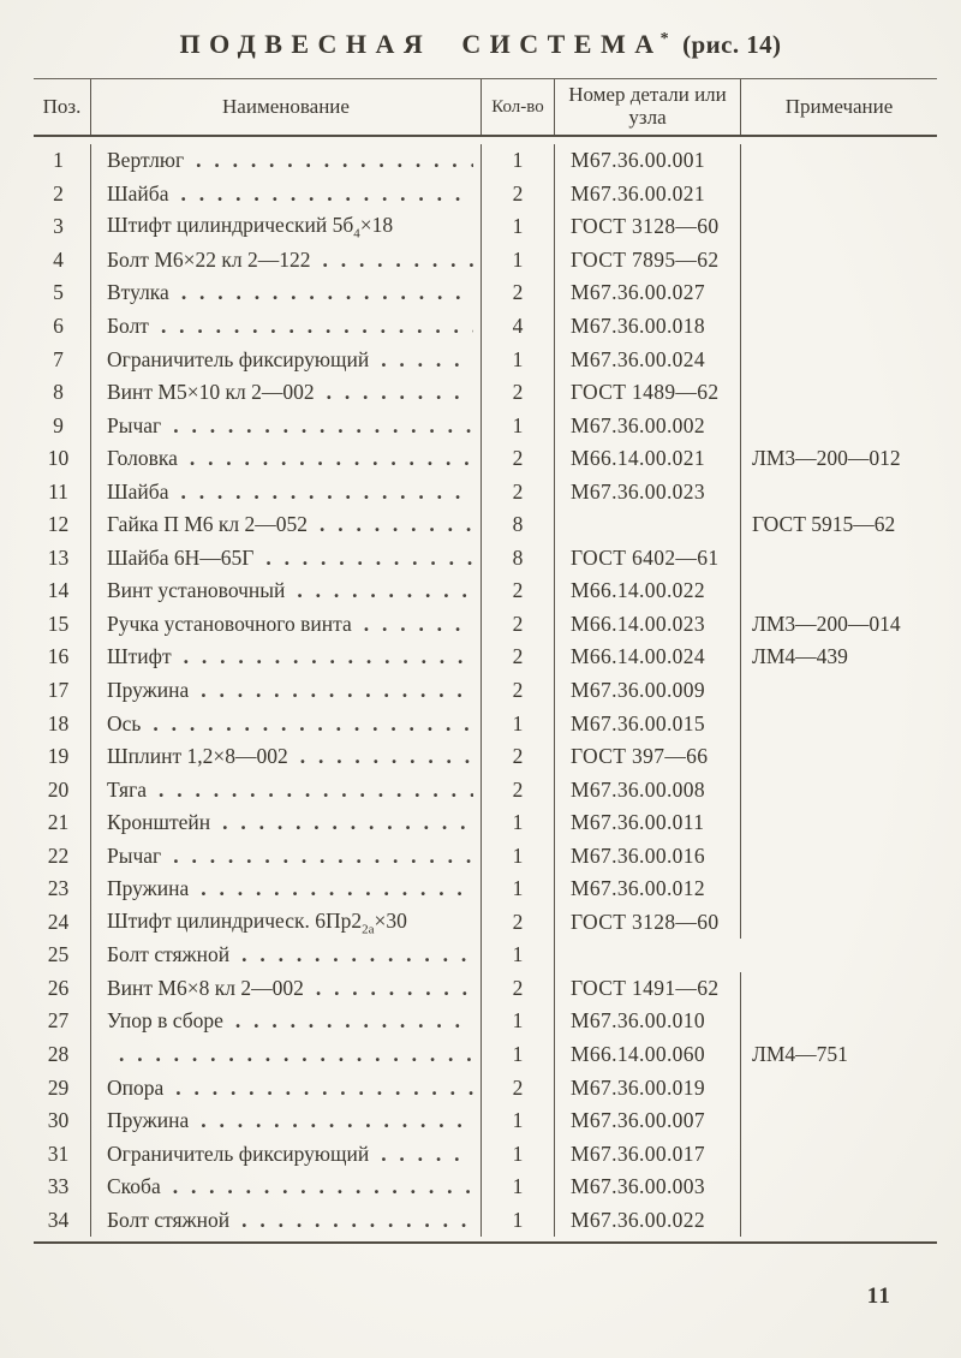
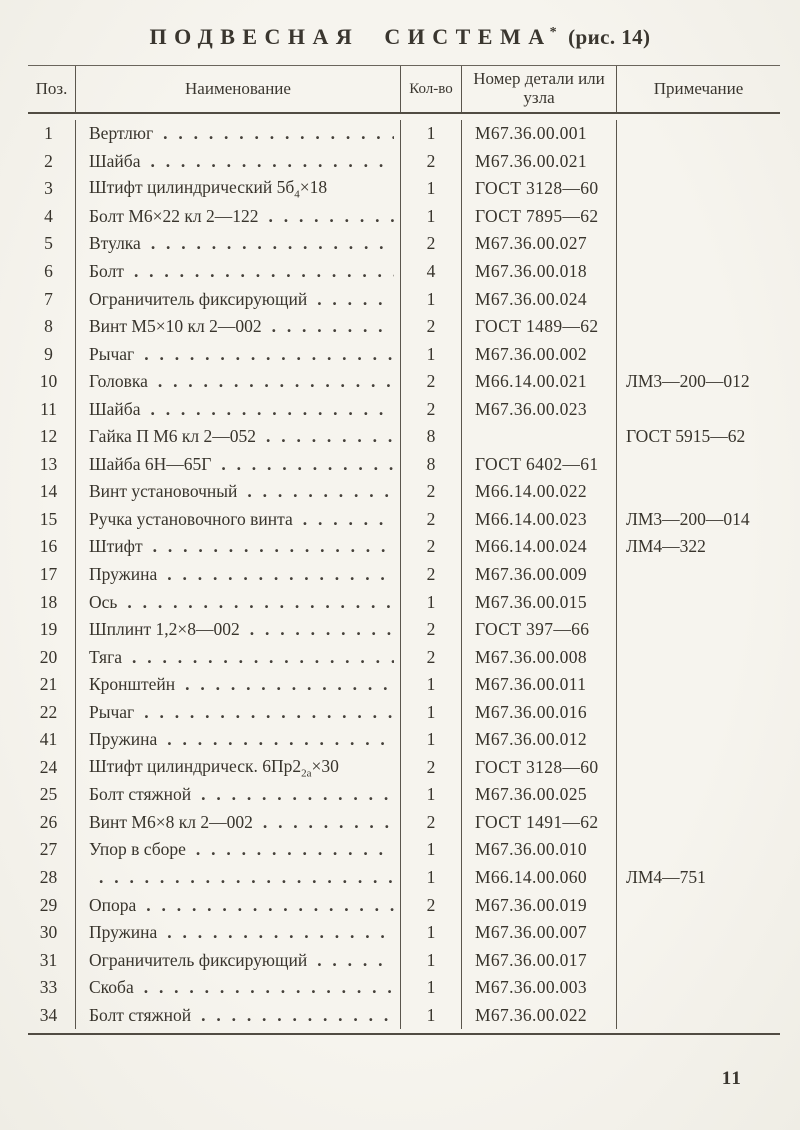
  ПОДВЕСНАЯ СИСТЕМА* (рис. 14)
  Поз.
  Наименование
  Кол-во
  Номер детали или узла
  Примечание
  1
  Вертлюг
  1
  М67.36.00.001
  2
  Шайба
  2
  М67.36.00.021
  3
  Штифт цилиндрический 5б4×18
  1
  ГОСТ 3128—60
  4
  Болт М6×22 кл 2—122
  1
  ГОСТ 7895—62
  5
  Втулка
  2
  М67.36.00.027
  6
  Болт
  4
  М67.36.00.018
  7
  Ограничитель фиксирующий
  1
  М67.36.00.024
  8
  Винт М5×10 кл 2—002
  2
  ГОСТ 1489—62
  9
  Рычаг
  1
  М67.36.00.002
  10
  Головка
  2
  М66.14.00.021
  ЛМ3—200—012
  11
  Шайба
  2
  М67.36.00.023
  12
  Гайка П М6 кл 2—052
  8
  ГОСТ 5915—62
  13
  Шайба 6Н—65Г
  8
  ГОСТ 6402—61
  14
  Винт установочный
  2
  М66.14.00.022
  15
  Ручка установочного винта
  2
  М66.14.00.023
  ЛМ3—200—014
  16
  Штифт
  2
  М66.14.00.024
- ЛМ4—439
+ ЛМ4—322
  17
  Пружина
  2
  М67.36.00.009
  18
  Ось
  1
  М67.36.00.015
  19
  Шплинт 1,2×8—002
  2
  ГОСТ 397—66
  20
  Тяга
  2
  М67.36.00.008
  21
  Кронштейн
  1
  М67.36.00.011
  22
  Рычаг
  1
  М67.36.00.016
- 23
+ 41
  Пружина
  1
  М67.36.00.012
  24
  Штифт цилиндрическ. 6Пр22а×30
  2
  ГОСТ 3128—60
  25
  Болт стяжной
  1
+ М67.36.00.025
  26
  Винт М6×8 кл 2—002
  2
  ГОСТ 1491—62
  27
  Упор в сборе
  1
  М67.36.00.010
  28
  1
  М66.14.00.060
  ЛМ4—751
  29
  Опора
  2
  М67.36.00.019
  30
  Пружина
  1
  М67.36.00.007
  31
  Ограничитель фиксирующий
  1
  М67.36.00.017
  33
  Скоба
  1
  М67.36.00.003
  34
  Болт стяжной
  1
  М67.36.00.022
  11
